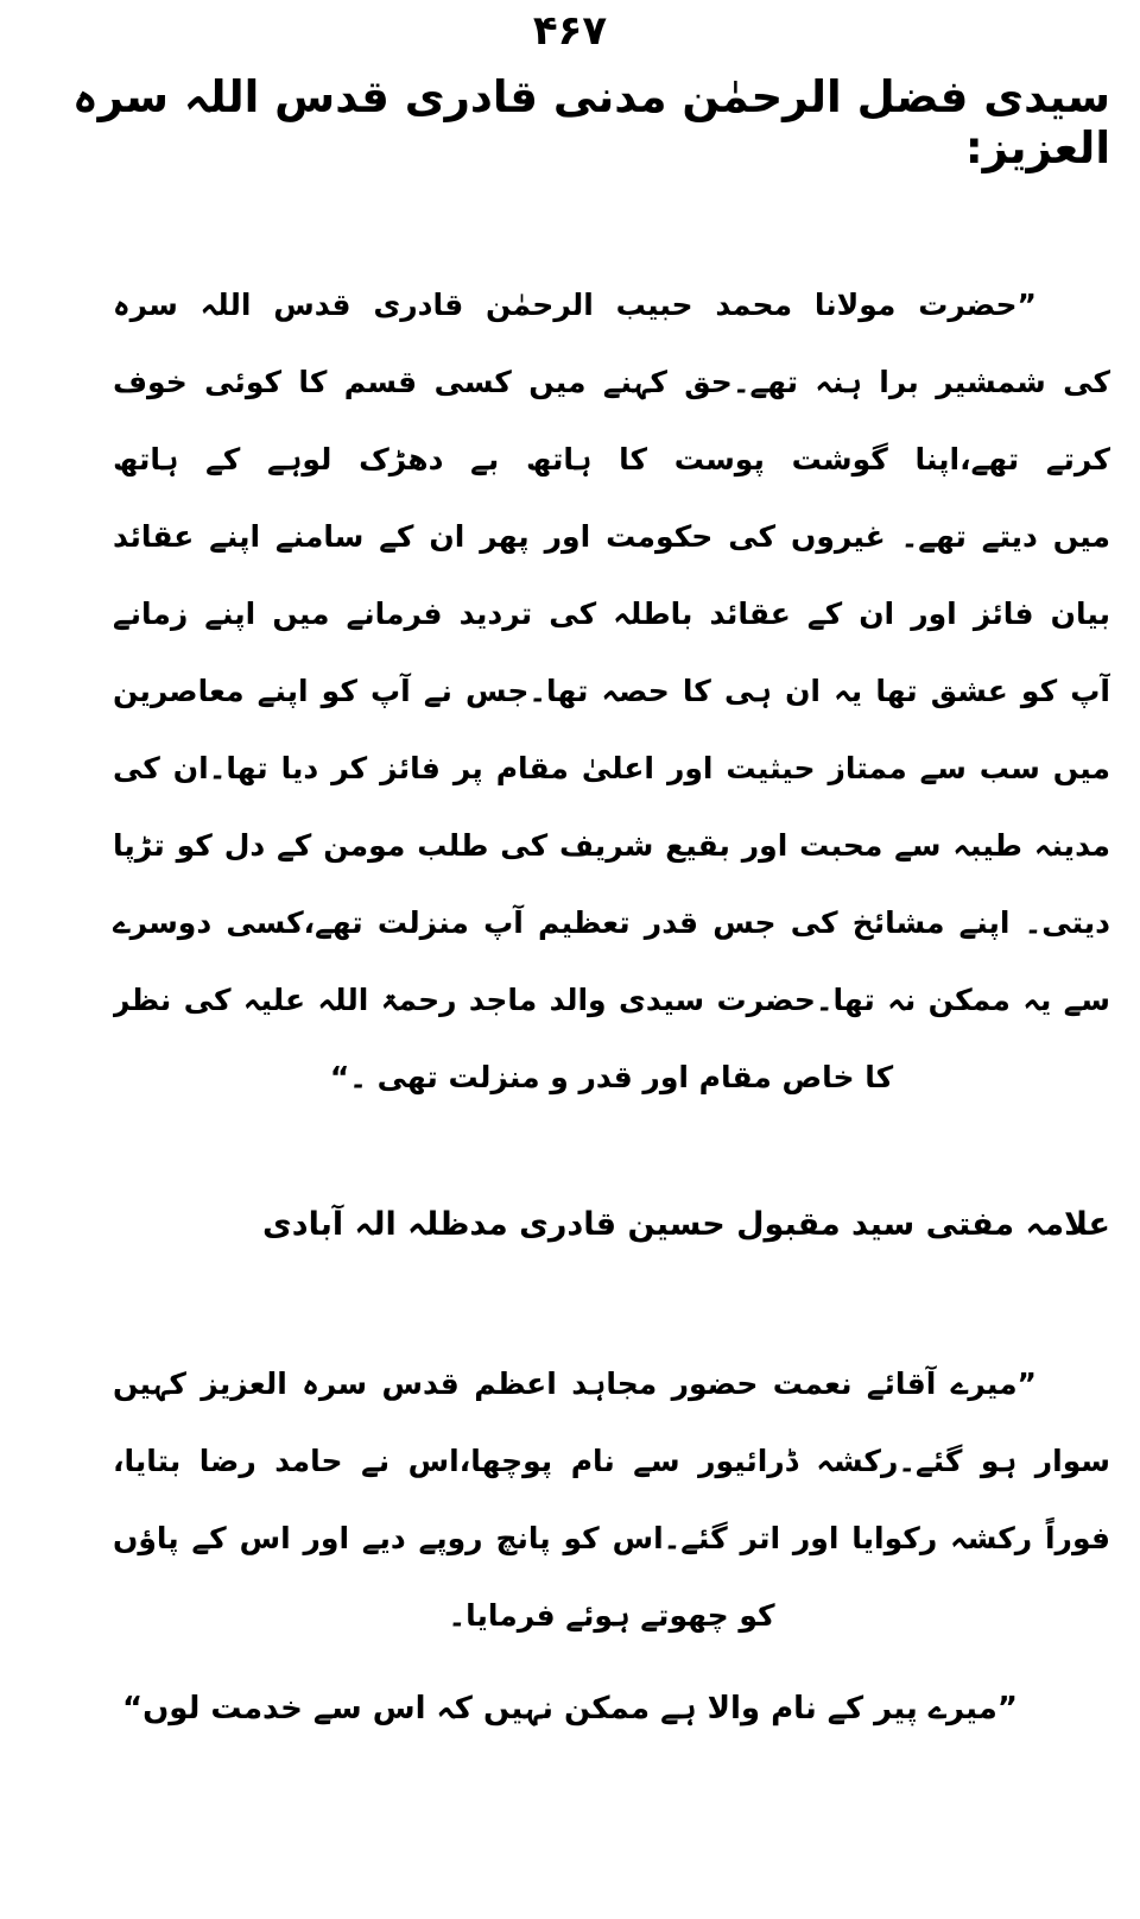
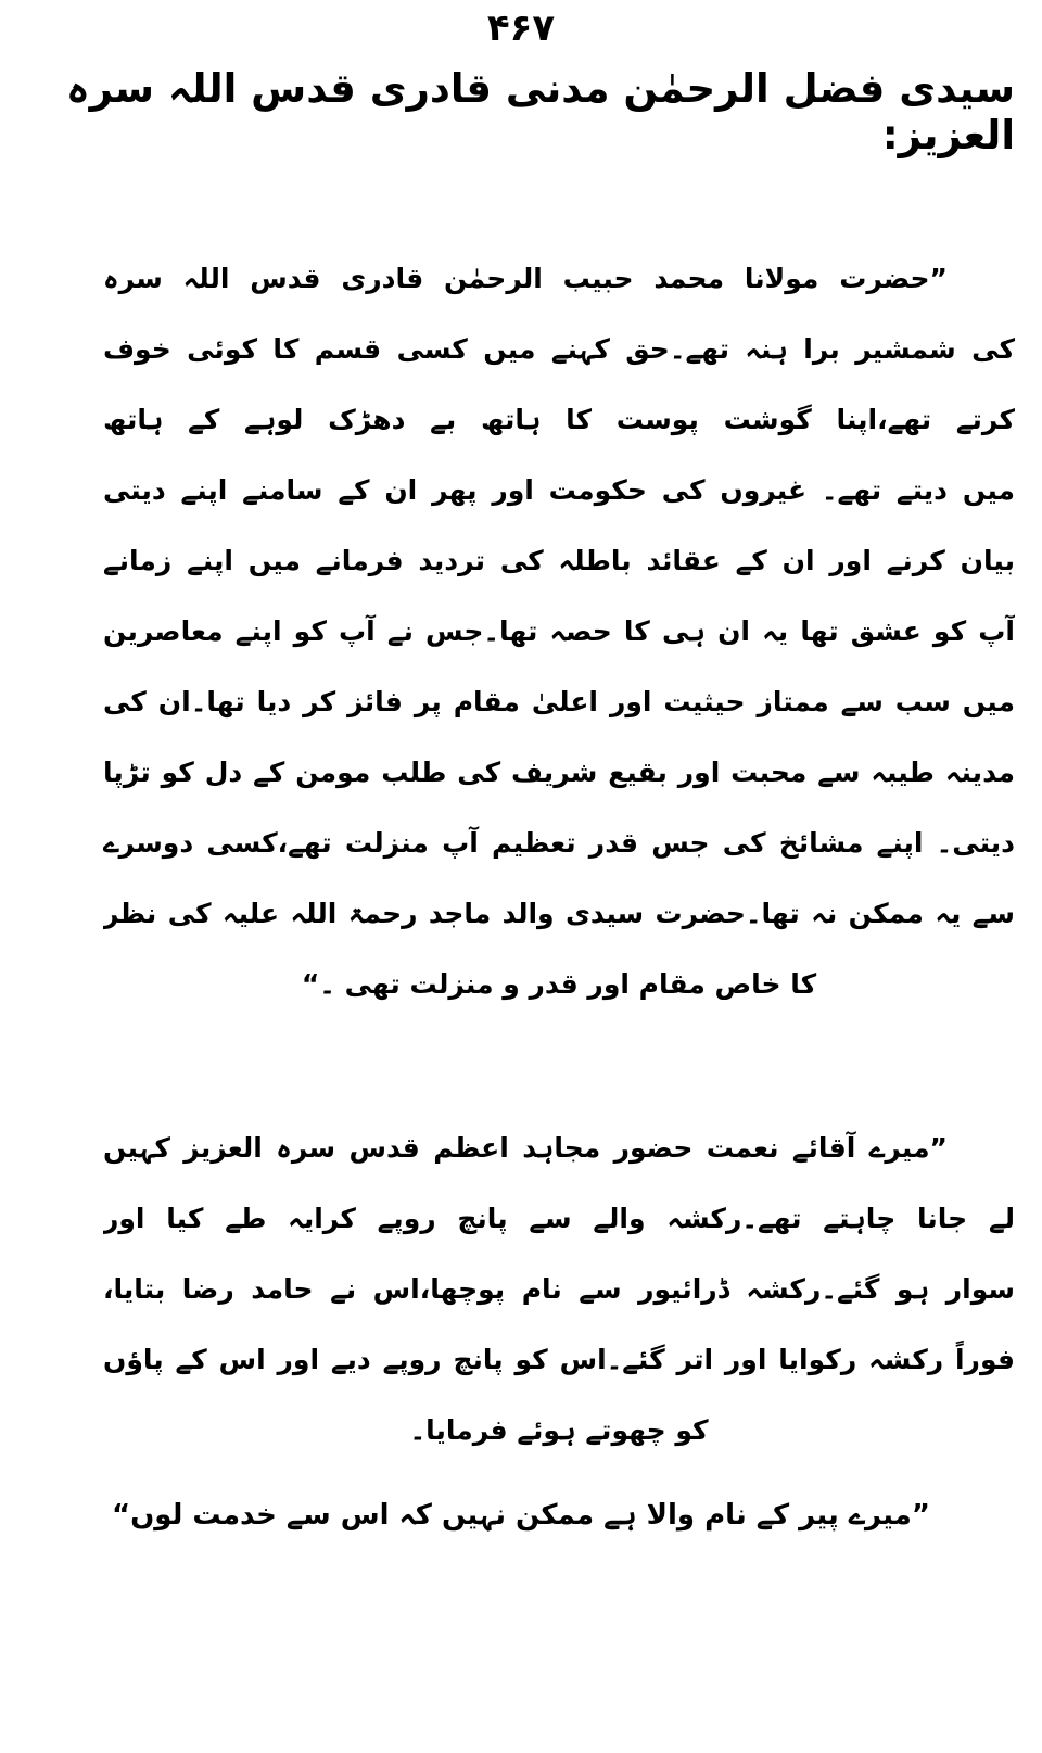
  ۴۶۷
  سیدی فضل الرحمٰن مدنی قادری قدس اللہ سرہ العزیز:
  ”حضرت مولانا محمد حبیب الرحمٰن قادری قدس اللہ سرہ
  کی شمشیر برا ہنہ تھے۔حق کہنے میں کسی قسم کا کوئی خوف
  کرتے تھے،اپنا گوشت پوست کا ہاتھ بے دھڑک لوہے کے ہاتھ
- میں دیتے تھے۔ غیروں کی حکومت اور پھر ان کے سامنے اپنے عقائد
+ میں دیتے تھے۔ غیروں کی حکومت اور پھر ان کے سامنے اپنے دیتی
- بیان فائز اور ان کے عقائد باطلہ کی تردید فرمانے میں اپنے زمانے
+ بیان کرنے اور ان کے عقائد باطلہ کی تردید فرمانے میں اپنے زمانے
  آپ کو عشق تھا یہ ان ہی کا حصہ تھا۔جس نے آپ کو اپنے معاصرین
  میں سب سے ممتاز حیثیت اور اعلیٰ مقام پر فائز کر دیا تھا۔ان کی
  مدینہ طیبہ سے محبت اور بقیع شریف کی طلب مومن کے دل کو تڑپا
  دیتی۔ اپنے مشائخ کی جس قدر تعظیم آپ منزلت تھے،کسی دوسرے
  سے یہ ممکن نہ تھا۔حضرت سیدی والد ماجد رحمۃ اللہ علیہ کی نظر
  کا خاص مقام اور قدر و منزلت تھی ۔“
- علامہ مفتی سید مقبول حسین قادری مدظلہ الہ آبادی
  ”میرے آقائے نعمت حضور مجاہد اعظم قدس سرہ العزیز کہیں
+ لے جانا چاہتے تھے۔رکشہ والے سے پانچ روپے کرایہ طے کیا اور
  سوار ہو گئے۔رکشہ ڈرائیور سے نام پوچھا،اس نے حامد رضا بتایا،
  فوراً رکشہ رکوایا اور اتر گئے۔اس کو پانچ روپے دیے اور اس کے پاؤں
  کو چھوتے ہوئے فرمایا۔
  ”میرے پیر کے نام والا ہے ممکن نہیں کہ اس سے خدمت لوں“
